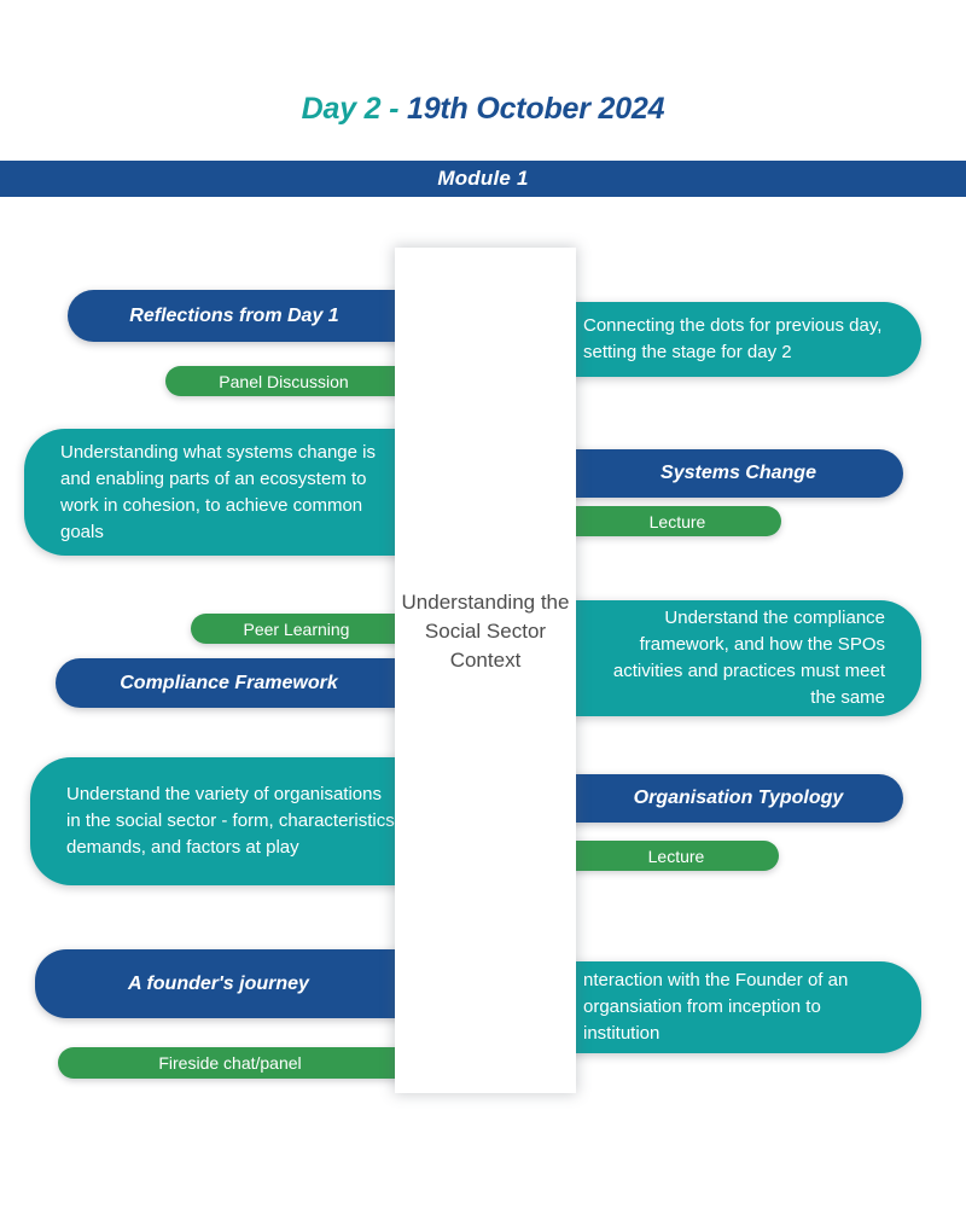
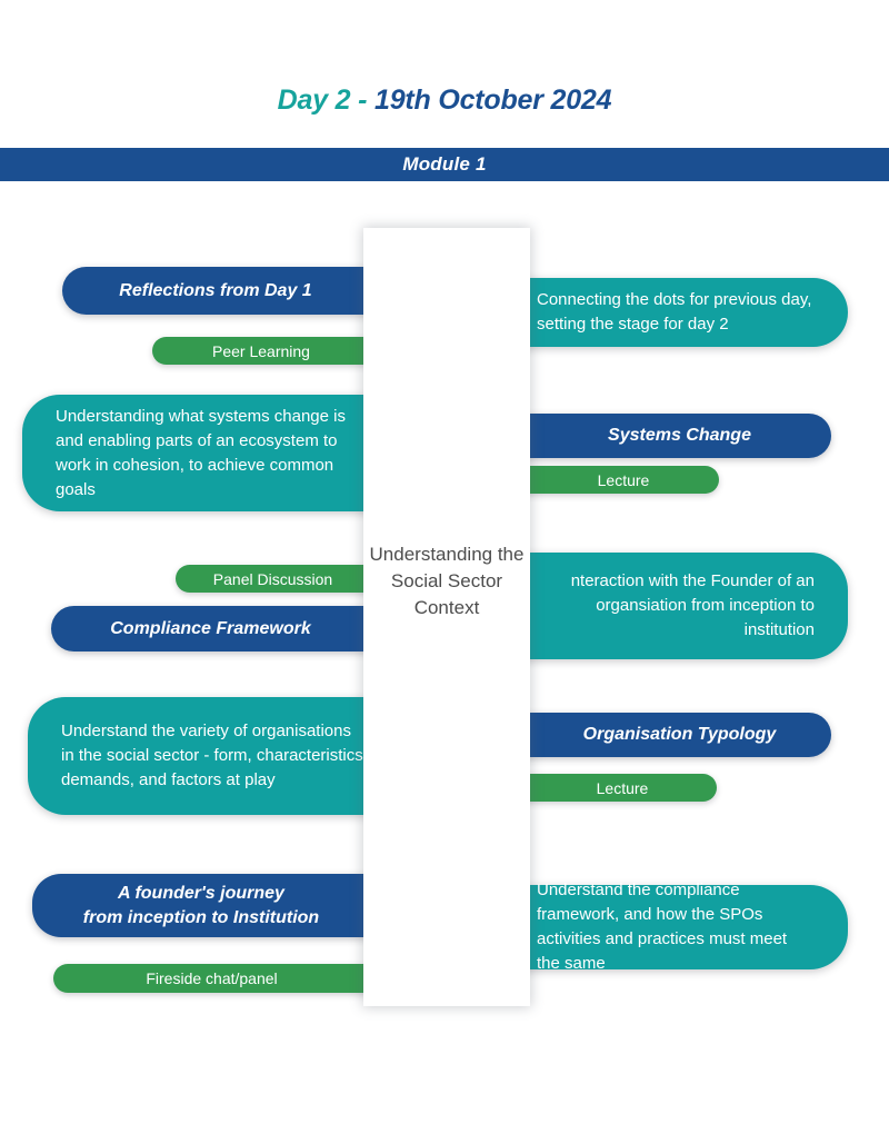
  Day 2 - 19th October 2024
  Module 1
  Reflections from Day 1
- Panel Discussion
+ Peer Learning
  Connecting the dots for previous day, setting the stage for day 2
  Understanding what systems change is and enabling parts of an ecosystem to work in cohesion, to achieve common goals
  Systems Change
  Lecture
- Peer Learning
+ Panel Discussion
  Compliance Framework
- Understand the compliance framework, and how the SPOs activities and practices must meet the same
+ nteraction with the Founder of an organsiation from inception to institution
  Understand the variety of organisations in the social sector - form, characteristics demands, and factors at play
  Organisation Typology
  Lecture
  A founder's journey
+ from inception to Institution
  Fireside chat/panel
- nteraction with the Founder of an organsiation from inception to institution
+ Understand the compliance framework, and how the SPOs activities and practices must meet the same
  Understanding the Social Sector Context
